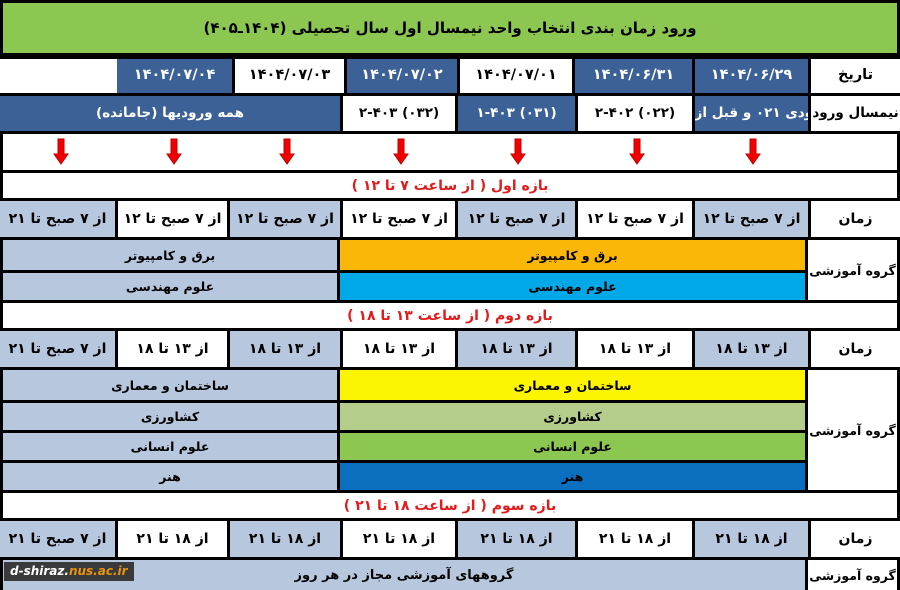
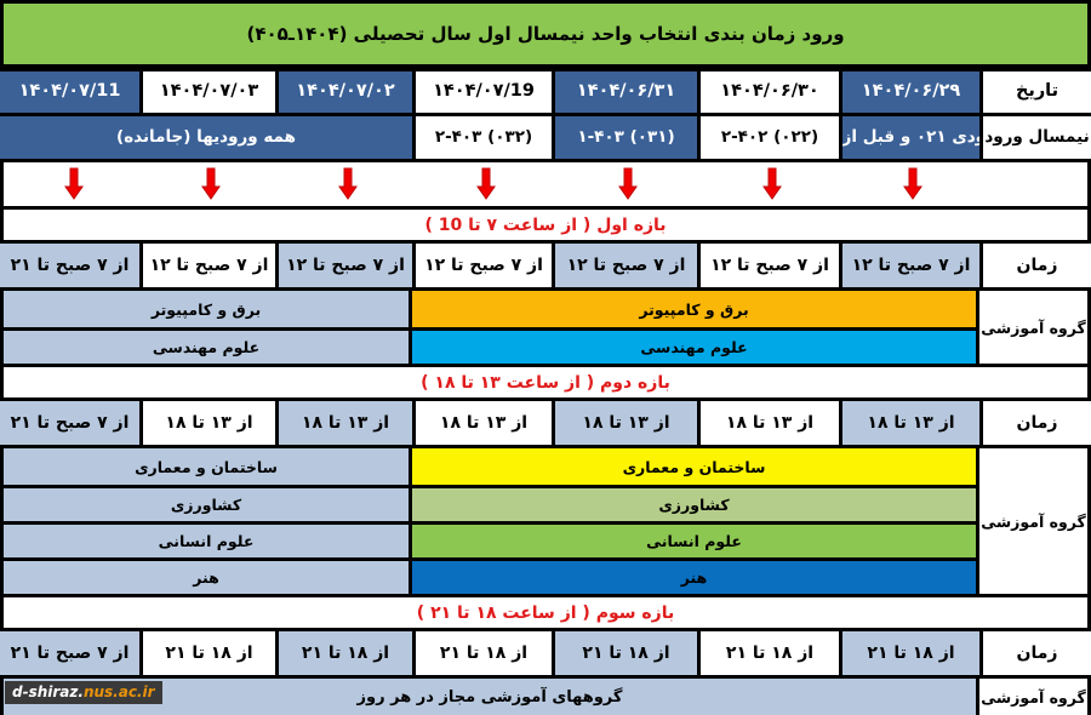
  ورود زمان بندی انتخاب واحد نیمسال اول سال تحصیلی (۱۴۰۴ـ۴۰۵)
  تاریخ
  ۱۴۰۴/۰۶/۲۹
+ ۱۴۰۴/۰۶/۳۰
  ۱۴۰۴/۰۶/۳۱
- ۱۴۰۴/۰۷/۰۱
+ ۱۴۰۴/۰۷/19
  ۱۴۰۴/۰۷/۰۲
  ۱۴۰۴/۰۷/۰۳
- ۱۴۰۴/۰۷/۰۴
+ ۱۴۰۴/۰۷/11
  نیمسال ورود
  (۰۲۲) ۲-۴۰۲
  (۰۳۱) ۱-۴۰۳
  (۰۳۲) ۲-۴۰۳
  همه ورودیها (جامانده)
- بازه اول ( از ساعت ۷ تا ۱۲ )
+ بازه اول ( از ساعت ۷ تا 10 )
  زمان
  از ۷ صبح تا ۱۲
  از ۷ صبح تا ۱۲
  از ۷ صبح تا ۱۲
  از ۷ صبح تا ۱۲
  از ۷ صبح تا ۱۲
  از ۷ صبح تا ۱۲
  از ۷ صبح تا ۲۱
  گروه آموزشی
  برق و کامپیوتر
  برق و کامپیوتر
  علوم مهندسی
  علوم مهندسی
  بازه دوم ( از ساعت ۱۳ تا ۱۸ )
  زمان
  از ۱۳ تا ۱۸
  از ۱۳ تا ۱۸
  از ۱۳ تا ۱۸
  از ۱۳ تا ۱۸
  از ۱۳ تا ۱۸
  از ۱۳ تا ۱۸
  از ۷ صبح تا ۲۱
  گروه آموزشی
  ساختمان و معماری
  ساختمان و معماری
  کشاورزی
  کشاورزی
  علوم انسانی
  علوم انسانی
  هنر
  هنر
  بازه سوم ( از ساعت ۱۸ تا ۲۱ )
  زمان
  از ۱۸ تا ۲۱
  از ۱۸ تا ۲۱
  از ۱۸ تا ۲۱
  از ۱۸ تا ۲۱
  از ۱۸ تا ۲۱
  از ۱۸ تا ۲۱
  از ۷ صبح تا ۲۱
  گروه آموزشی
  گروههای آموزشی مجاز در هر روز
  d-shiraz.nus.ac.ir
